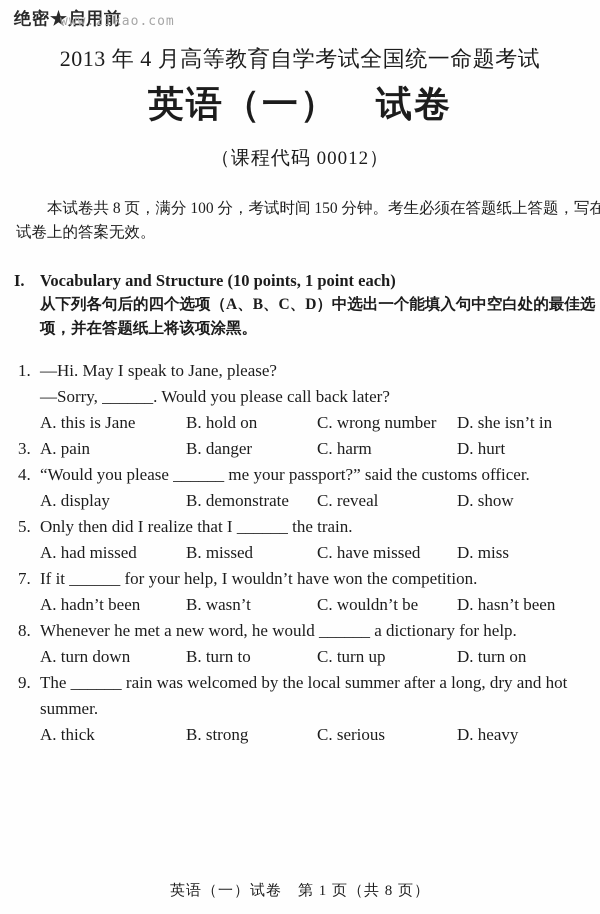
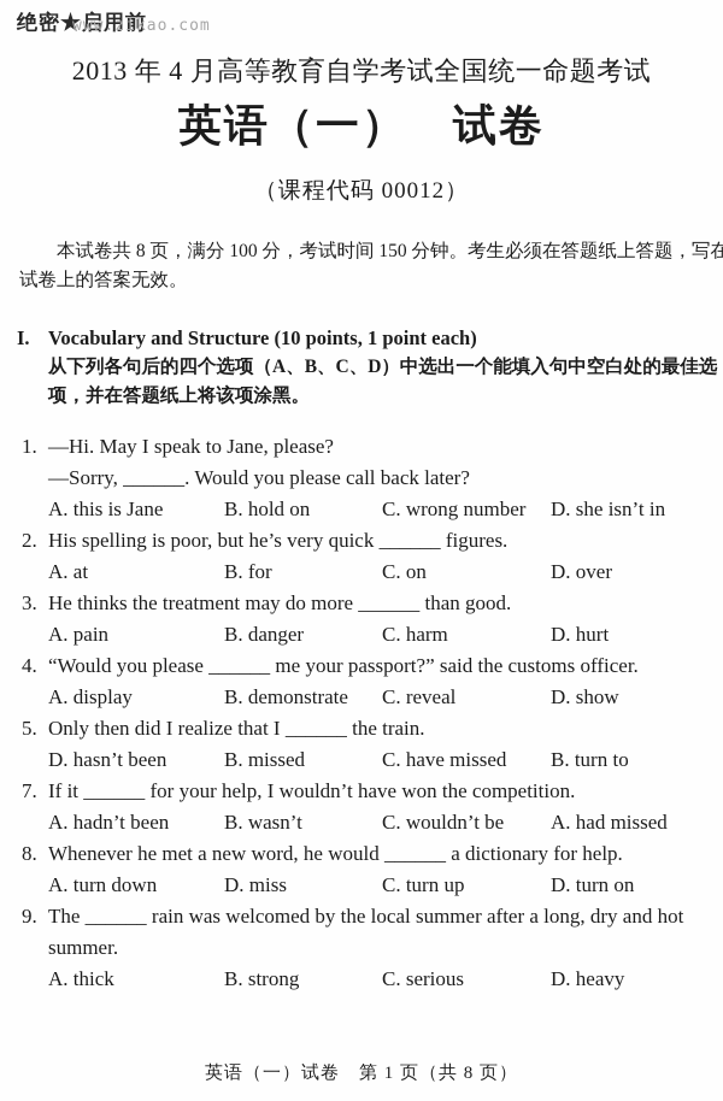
  绝密★启用前
  www.zikao.com
  2013 年 4 月高等教育自学考试全国统一命题考试
  英语（一） 试卷
  （课程代码 00012）
  本试卷共 8 页，满分 100 分，考试时间 150 分钟。考生必须在答题纸上答题，写在
  试卷上的答案无效。
  I.
  Vocabulary and Structure (10 points, 1 point each)
  从下列各句后的四个选项（A、B、C、D）中选出一个能填入句中空白处的最佳选
  项，并在答题纸上将该项涂黑。
  1.
  —Hi. May I speak to Jane, please?
  —Sorry, ______. Would you please call back later?
  A. this is Jane
  B. hold on
  C. wrong number
  D. she isn’t in
+ 2.
+ His spelling is poor, but he’s very quick ______ figures.
+ A. at
+ B. for
+ C. on
+ D. over
  3.
+ He thinks the treatment may do more ______ than good.
  A. pain
  B. danger
  C. harm
  D. hurt
  4.
  “Would you please ______ me your passport?” said the customs officer.
  A. display
  B. demonstrate
  C. reveal
  D. show
  5.
  Only then did I realize that I ______ the train.
- A. had missed
+ D. hasn’t been
  B. missed
  C. have missed
- D. miss
+ B. turn to
  7.
  If it ______ for your help, I wouldn’t have won the competition.
  A. hadn’t been
  B. wasn’t
  C. wouldn’t be
- D. hasn’t been
+ A. had missed
  8.
  Whenever he met a new word, he would ______ a dictionary for help.
  A. turn down
- B. turn to
+ D. miss
  C. turn up
  D. turn on
  9.
  The ______ rain was welcomed by the local summer after a long, dry and hot
  summer.
  A. thick
  B. strong
  C. serious
  D. heavy
  英语（一）试卷 第 1 页（共 8 页）
